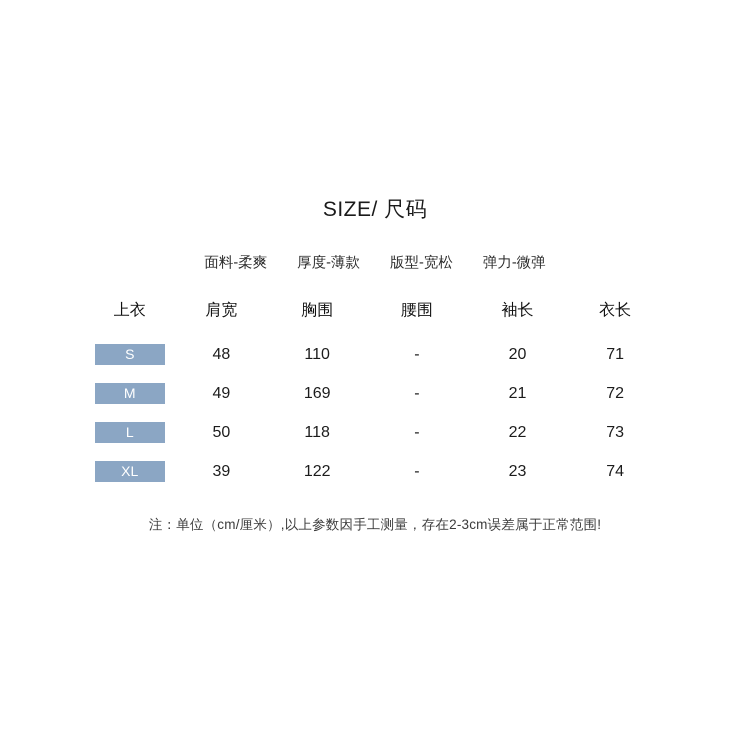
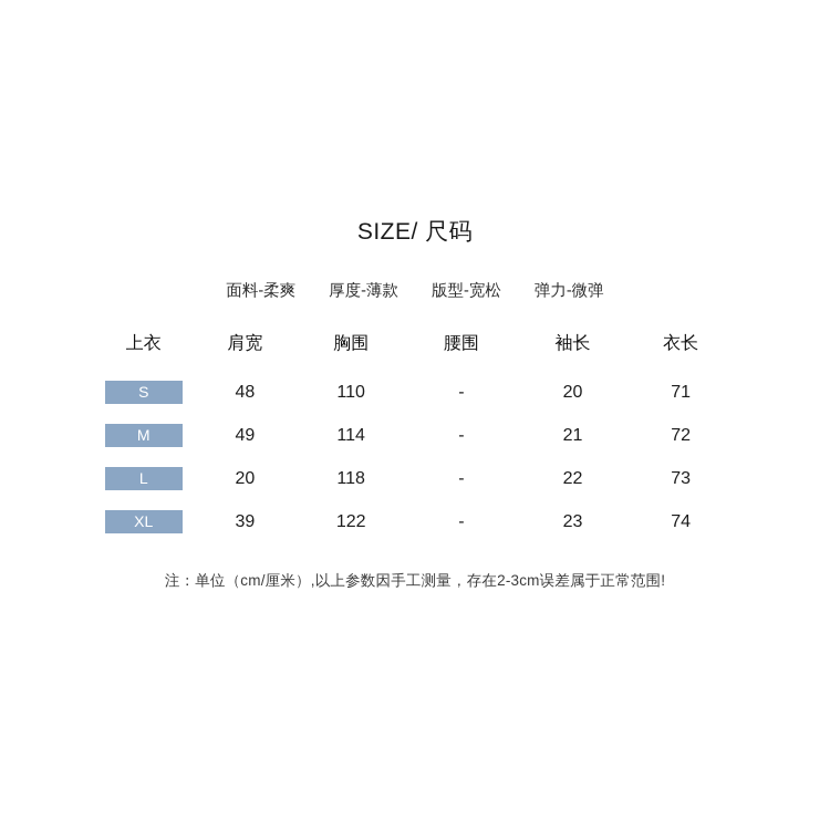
  SIZE/ 尺码
  面料-柔爽
  厚度-薄款
  版型-宽松
  弹力-微弹
  上衣	肩宽	胸围	腰围	袖长	衣长
  S	48	110	-	20	71
- M	49	169	-	21	72
+ M	49	114	-	21	72
- L	50	118	-	22	73
+ L	20	118	-	22	73
  XL	39	122	-	23	74
  注：单位（cm/厘米）,以上参数因手工测量，存在2-3cm误差属于正常范围!
